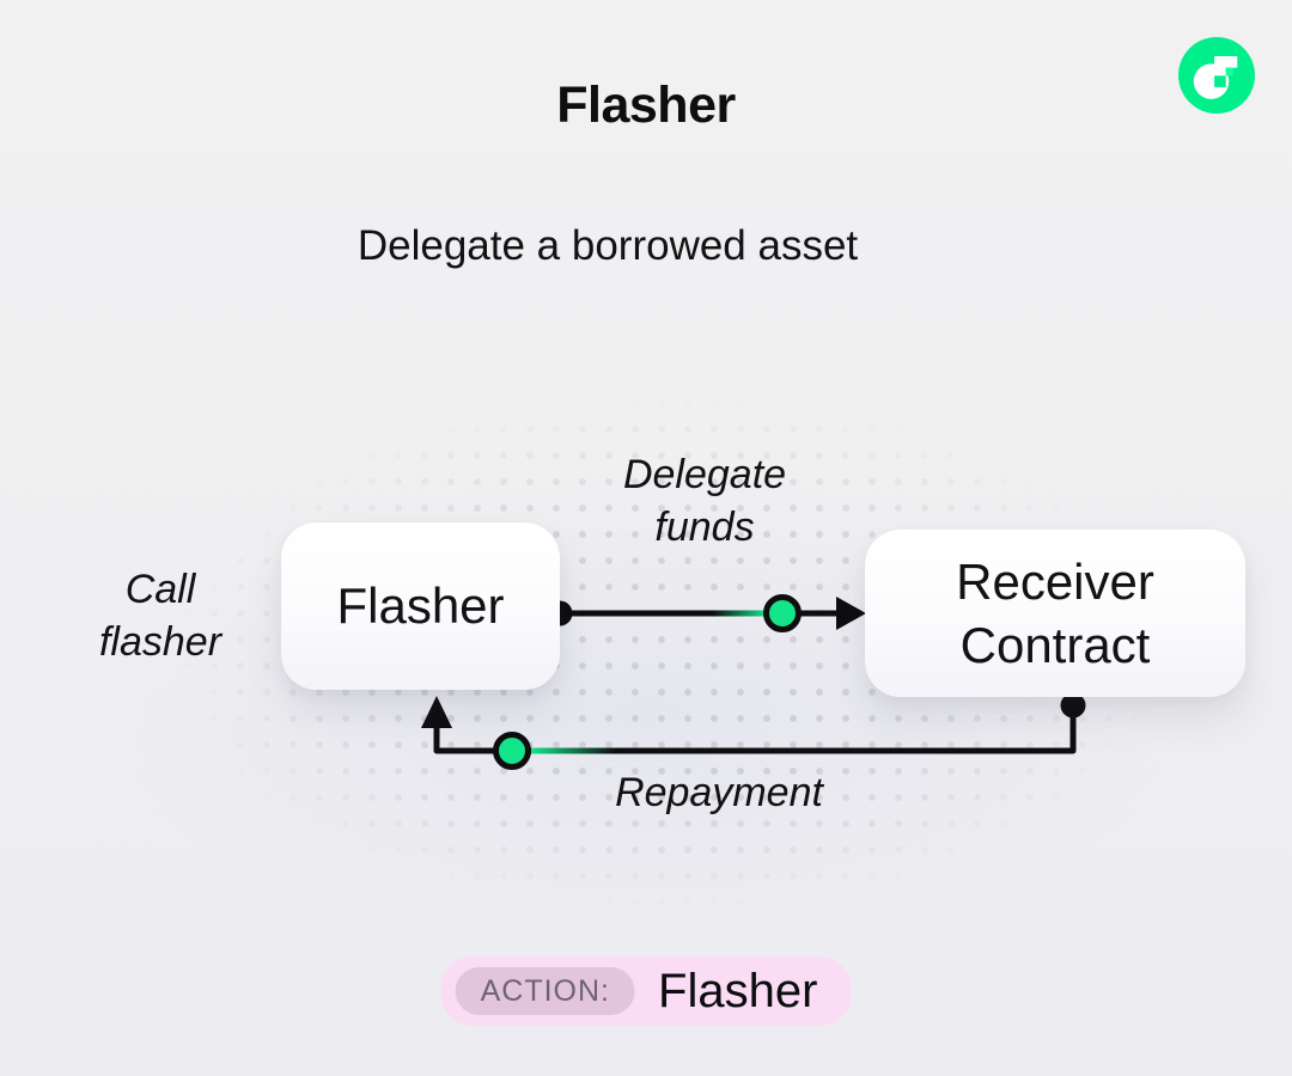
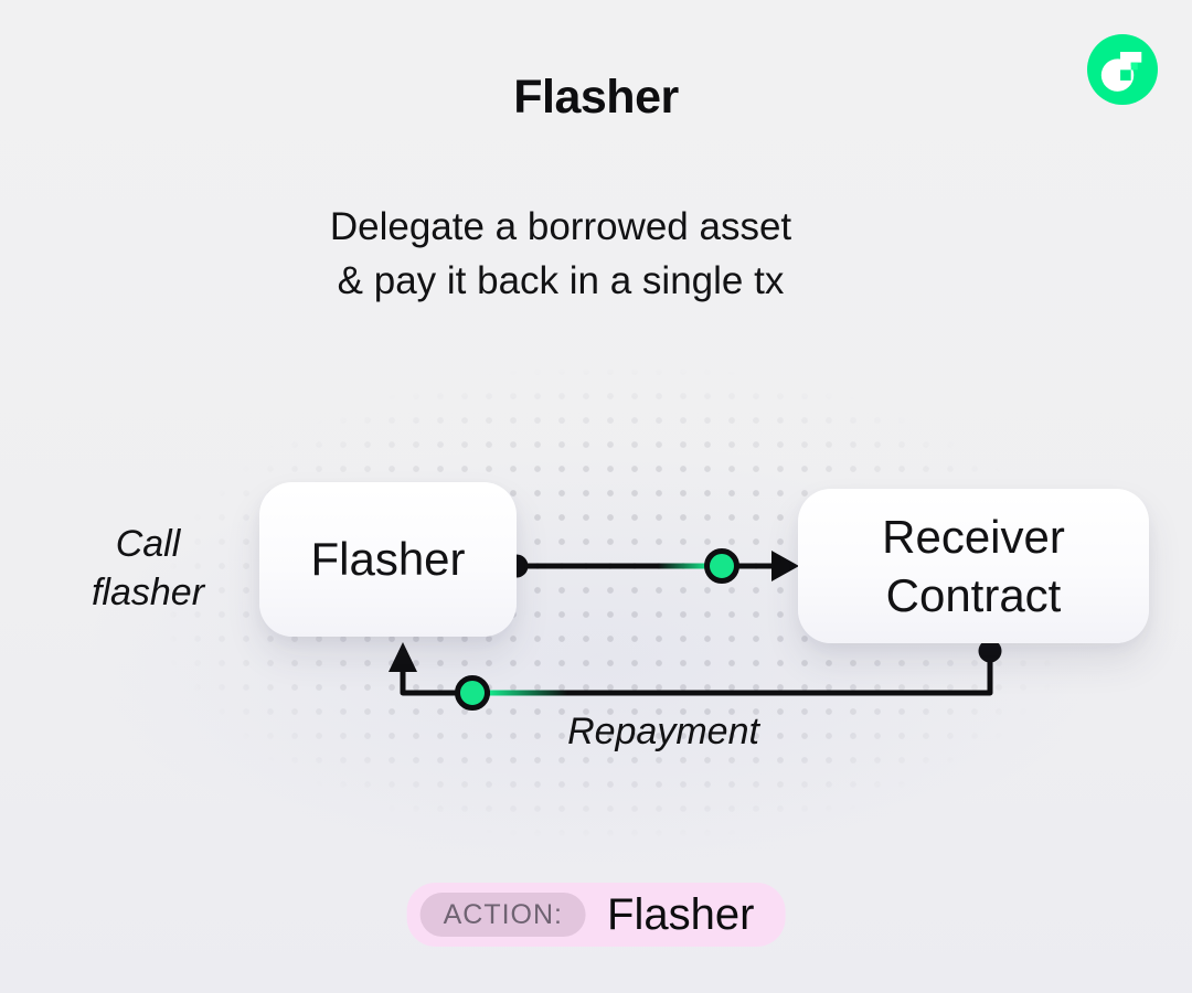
  Flasher
  Delegate a borrowed asset
+ & pay it back in a single tx
  Flasher
  Receiver
  Contract
  Call
  flasher
- Delegate
- funds
  Repayment
  ACTION:
  Flasher
